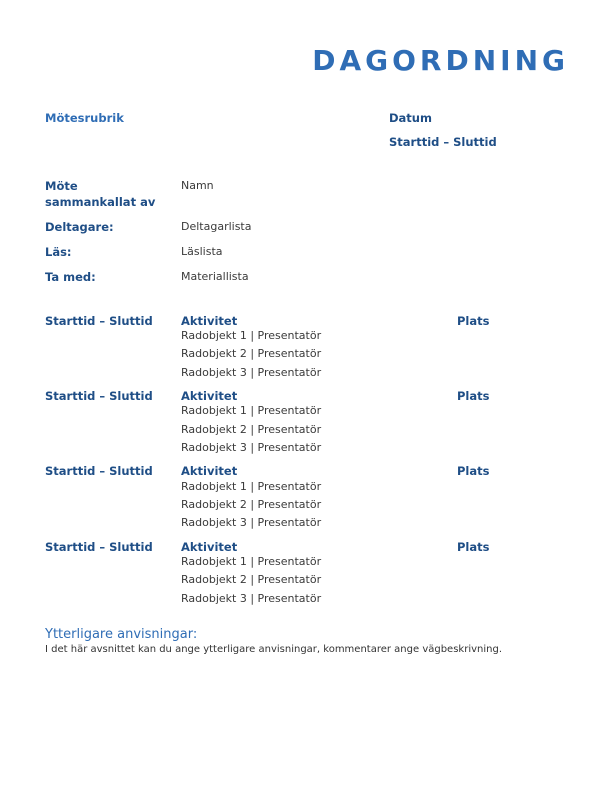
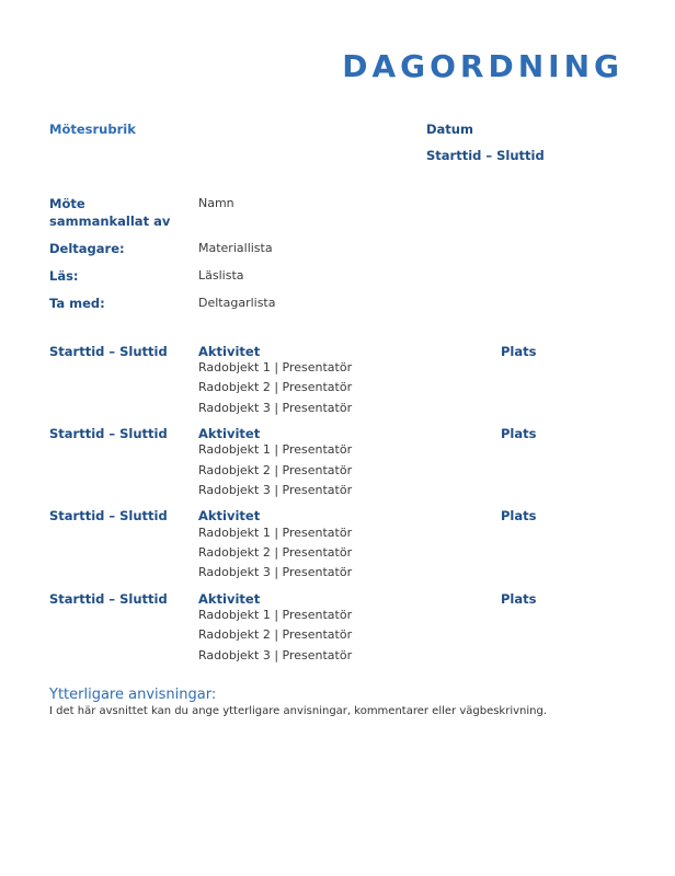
  DAGORDNING
  Mötesrubrik
  Datum
  Starttid – Sluttid
  Möte
  sammankallat av
  Namn
  Deltagare:
- Deltagarlista
+ Materiallista
  Läs:
  Läslista
  Ta med:
- Materiallista
+ Deltagarlista
  Starttid – Sluttid
  Aktivitet
  Plats
  Radobjekt 1 | Presentatör
  Radobjekt 2 | Presentatör
  Radobjekt 3 | Presentatör
  Starttid – Sluttid
  Aktivitet
  Plats
  Radobjekt 1 | Presentatör
  Radobjekt 2 | Presentatör
  Radobjekt 3 | Presentatör
  Starttid – Sluttid
  Aktivitet
  Plats
  Radobjekt 1 | Presentatör
  Radobjekt 2 | Presentatör
  Radobjekt 3 | Presentatör
  Starttid – Sluttid
  Aktivitet
  Plats
  Radobjekt 1 | Presentatör
  Radobjekt 2 | Presentatör
  Radobjekt 3 | Presentatör
  Ytterligare anvisningar:
- I det här avsnittet kan du ange ytterligare anvisningar, kommentarer ange vägbeskrivning.
+ I det här avsnittet kan du ange ytterligare anvisningar, kommentarer eller vägbeskrivning.
